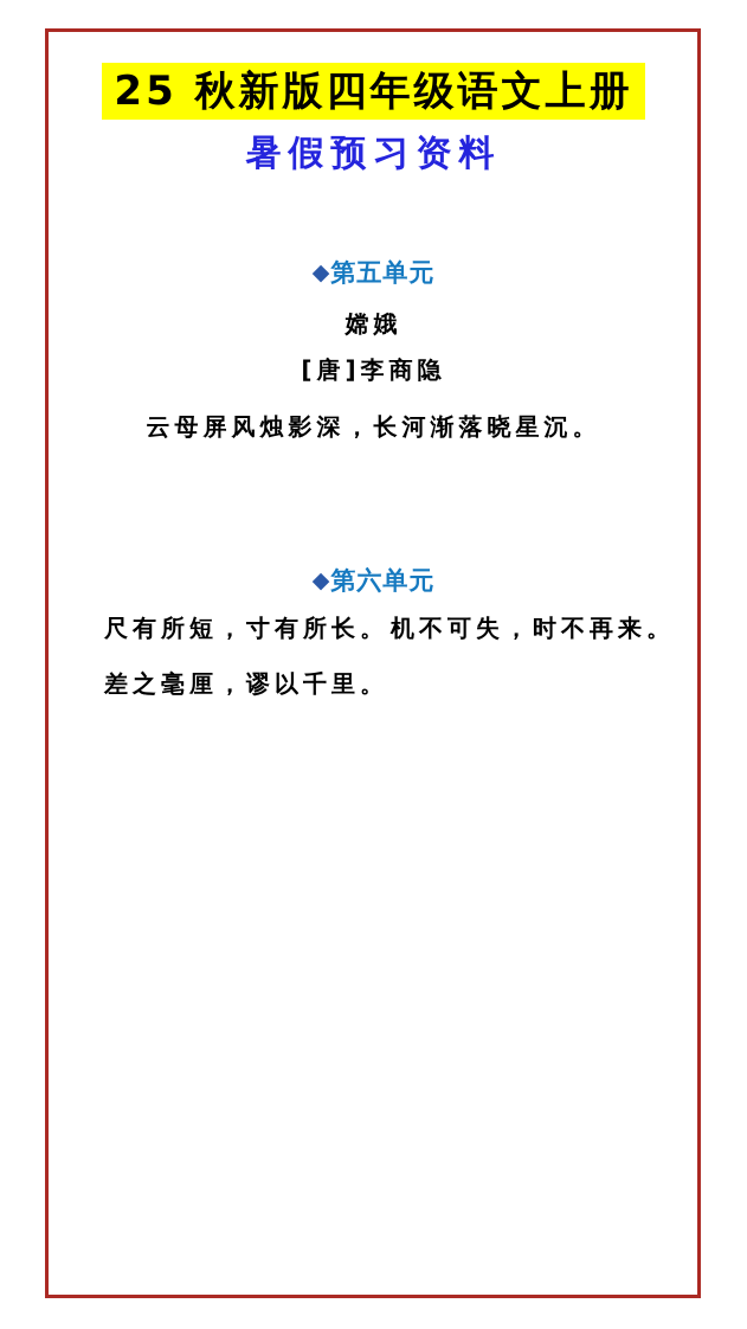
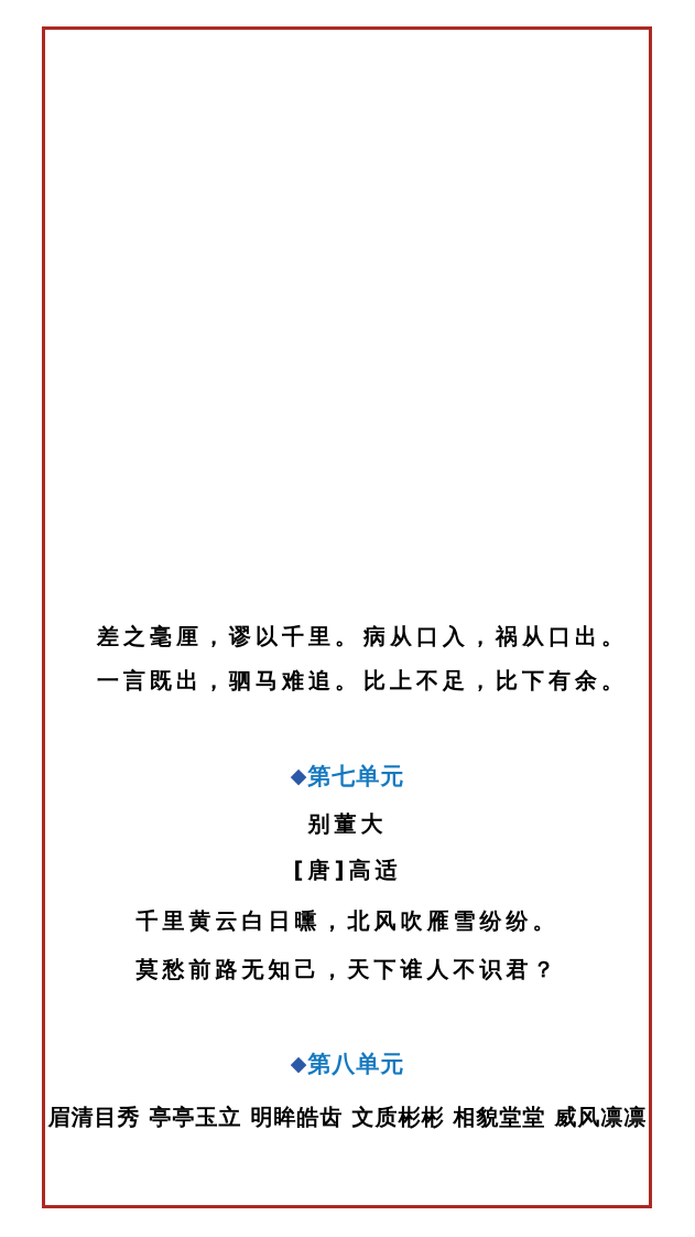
- 25 秋新版四年级语文上册
- 暑假预习资料
- ◆第五单元
- 嫦娥
- [唐]李商隐
- 云母屏风烛影深，长河渐落晓星沉。
- ◆第六单元
- 尺有所短，寸有所长。
- 机不可失，时不再来。
  差之毫厘，谬以千里。
+ 病从口入，祸从口出。
+ 一言既出，驷马难追。
+ 比上不足，比下有余。
+ ◆第七单元
+ 别董大
+ [唐]高适
+ 千里黄云白日曛，北风吹雁雪纷纷。
+ 莫愁前路无知己，天下谁人不识君？
+ ◆第八单元
+ 眉清目秀 亭亭玉立 明眸皓齿 文质彬彬 相貌堂堂 威风凛凛
